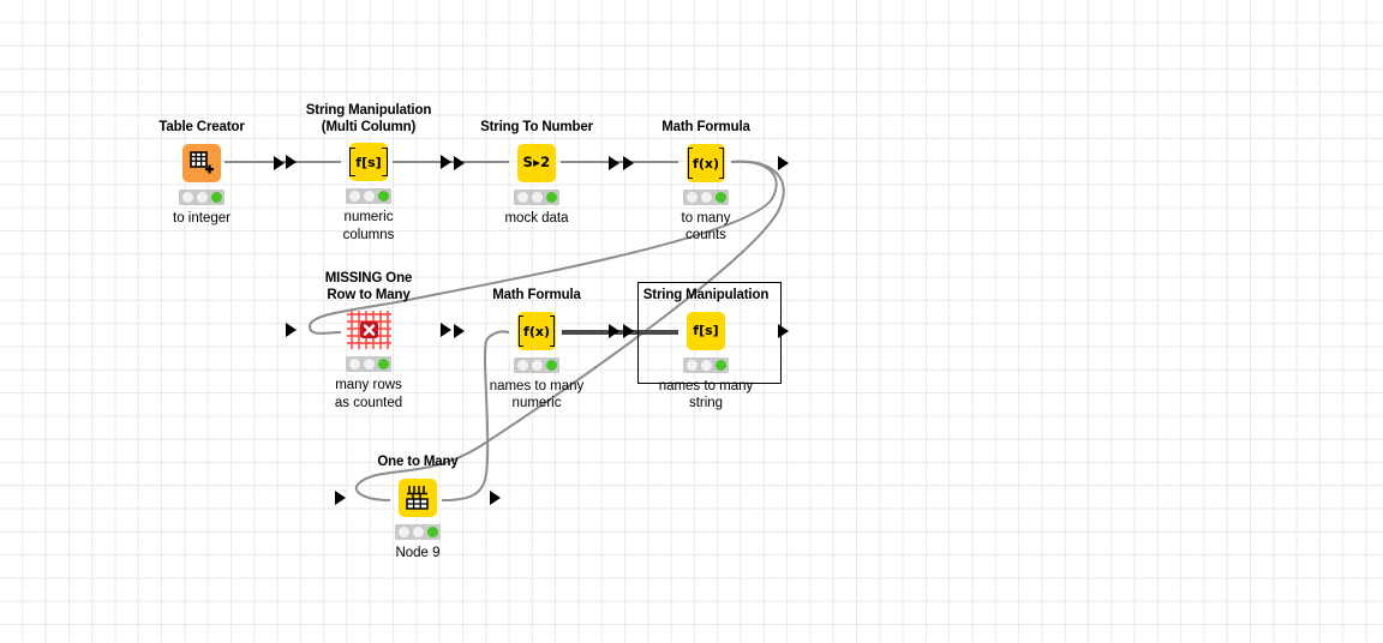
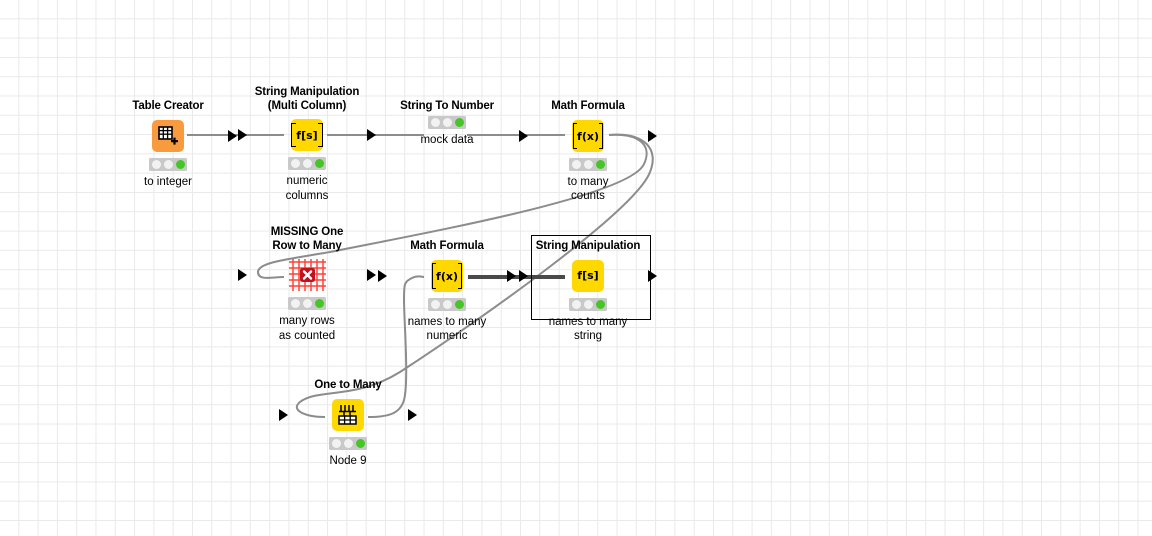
  Table Creator
  to integer
  String Manipulation
  (Multi Column)
  f[s]
  numeric
  columns
  String To Number
- S▸2
  mock data
  Math Formula
  f(x)
  to many
  counts
  MISSING One
  Row to Many
  many rows
  as counted
  Math Formula
  f(x)
  names to many
  numeric
  String Manipulation
  f[s]
  names to many
  string
  One to Many
  Node 9
